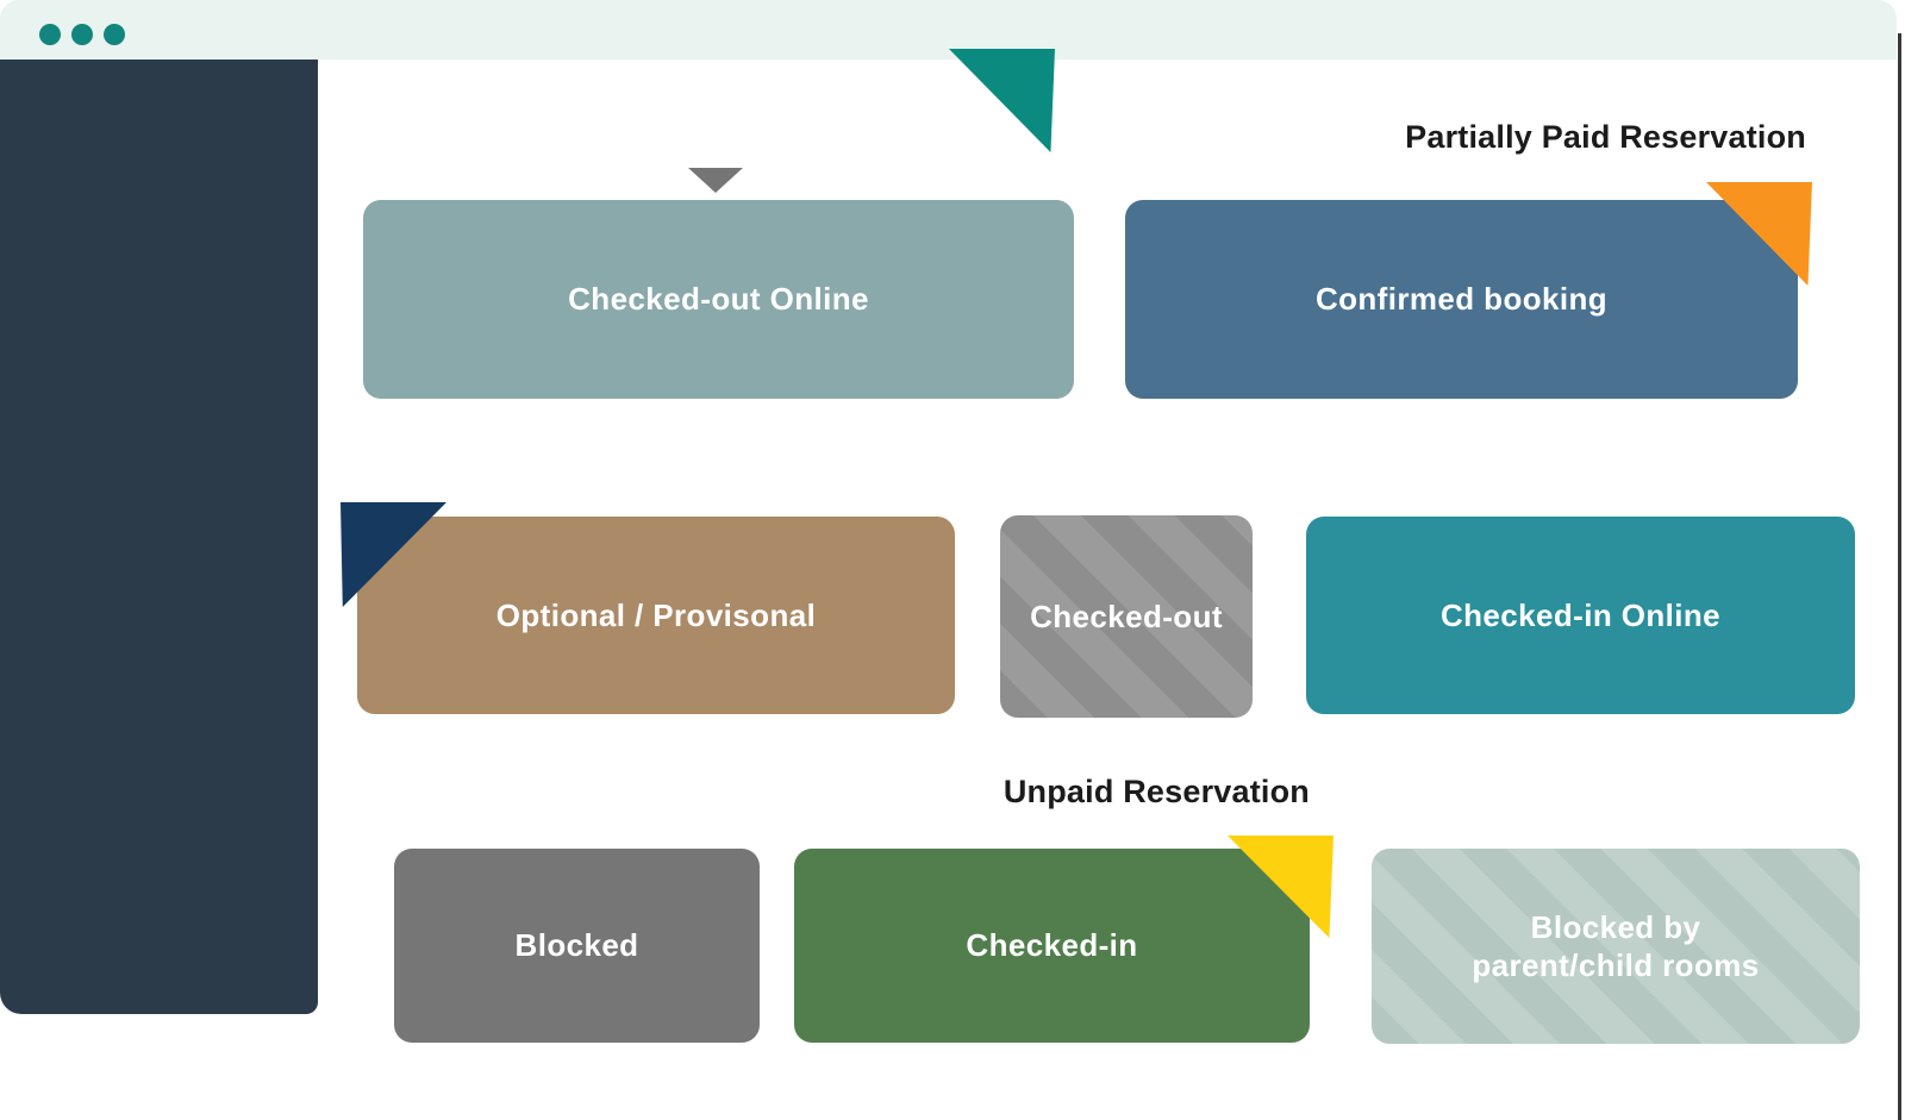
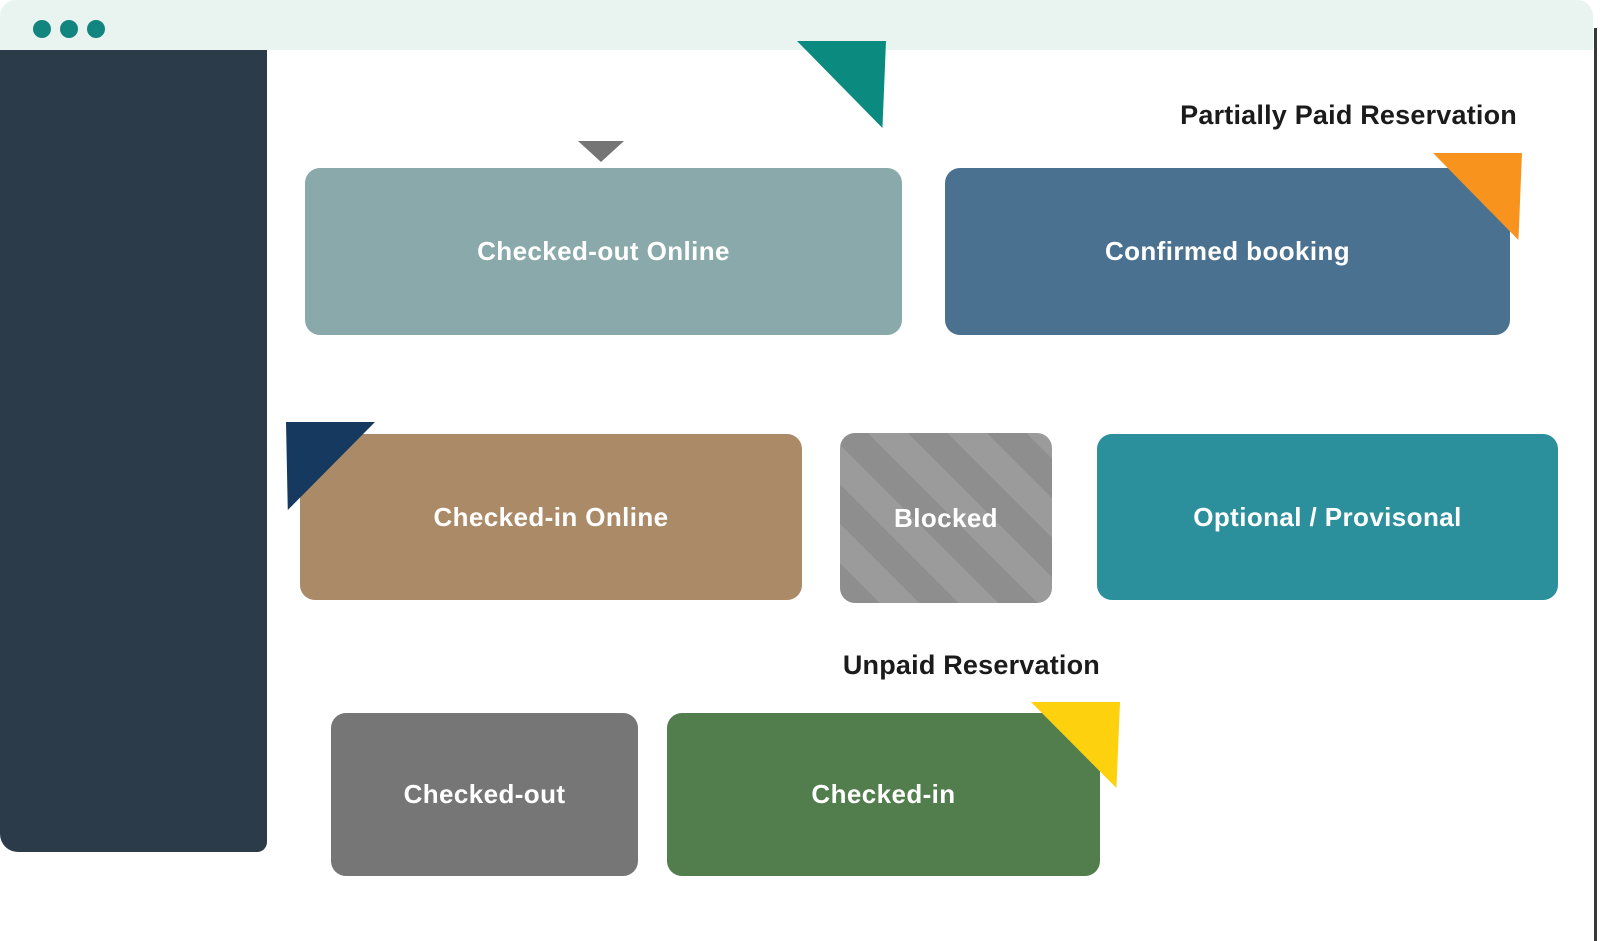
  Partially Paid Reservation
  Unpaid Reservation
  Checked-out Online
  Confirmed booking
- Optional / Provisonal
+ Checked-in Online
- Checked-out
+ Blocked
- Checked-in Online
+ Optional / Provisonal
- Blocked
+ Checked-out
  Checked-in
- Blocked by parent/child rooms
